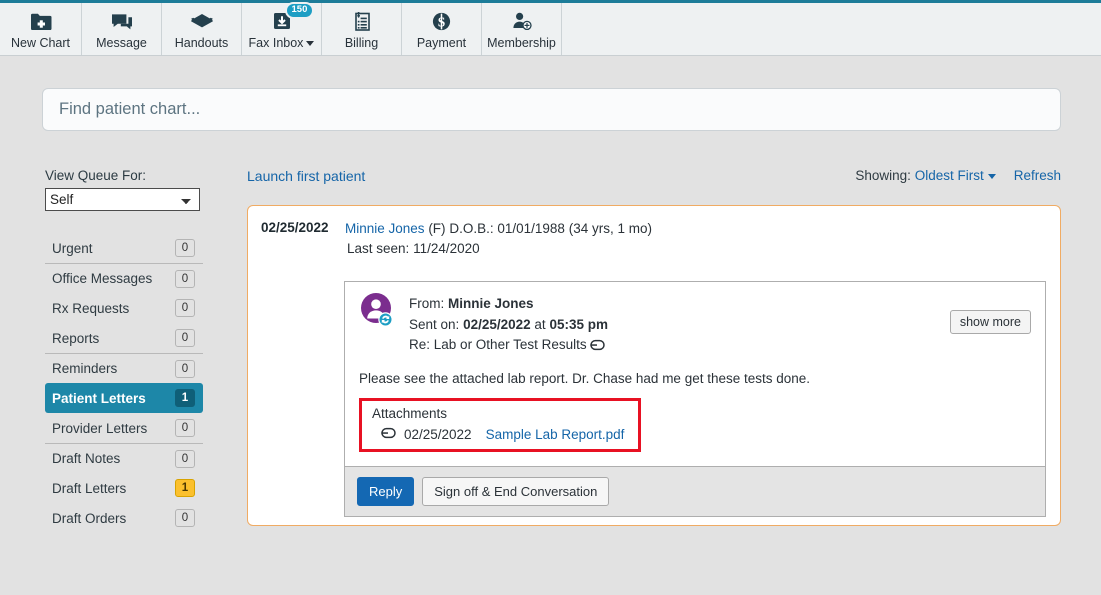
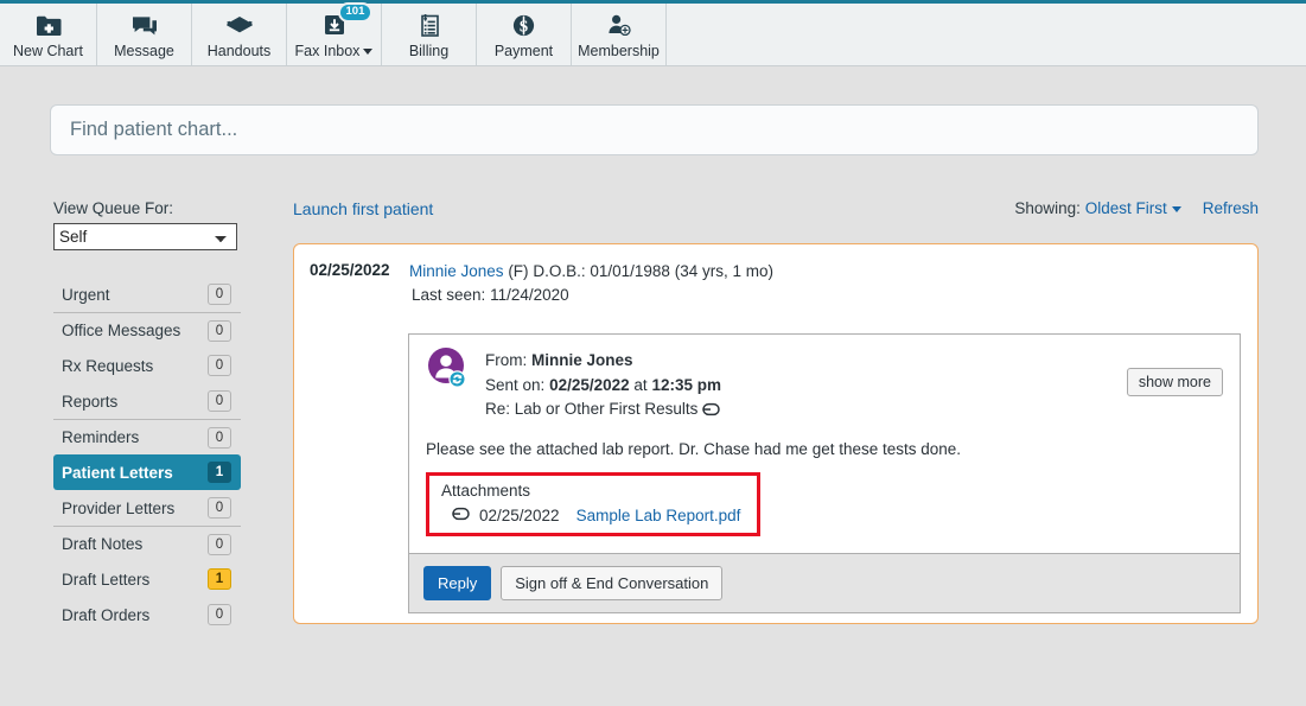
  New Chart
  Message
  Handouts
- 150
+ 101
  Fax Inbox
  Billing
  Payment
  Membership
  Find patient chart...
  View Queue For:
  Self
  Urgent
  0
  Office Messages
  0
  Rx Requests
  0
  Reports
  0
  Reminders
  0
  Patient Letters
  1
  Provider Letters
  0
  Draft Notes
  0
  Draft Letters
  1
  Draft Orders
  0
  Launch first patient
  Showing: Oldest First
  Refresh
  02/25/2022
  Minnie Jones (F) D.O.B.: 01/01/1988 (34 yrs, 1 mo)
  Last seen: 11/24/2020
  show more
  From: Minnie Jones
- Sent on: 02/25/2022 at 05:35 pm
+ Sent on: 02/25/2022 at 12:35 pm
- Re: Lab or Other Test Results
+ Re: Lab or Other First Results
  Please see the attached lab report. Dr. Chase had me get these tests done.
  Attachments
  02/25/2022
  Sample Lab Report.pdf
  Reply
  Sign off & End Conversation
